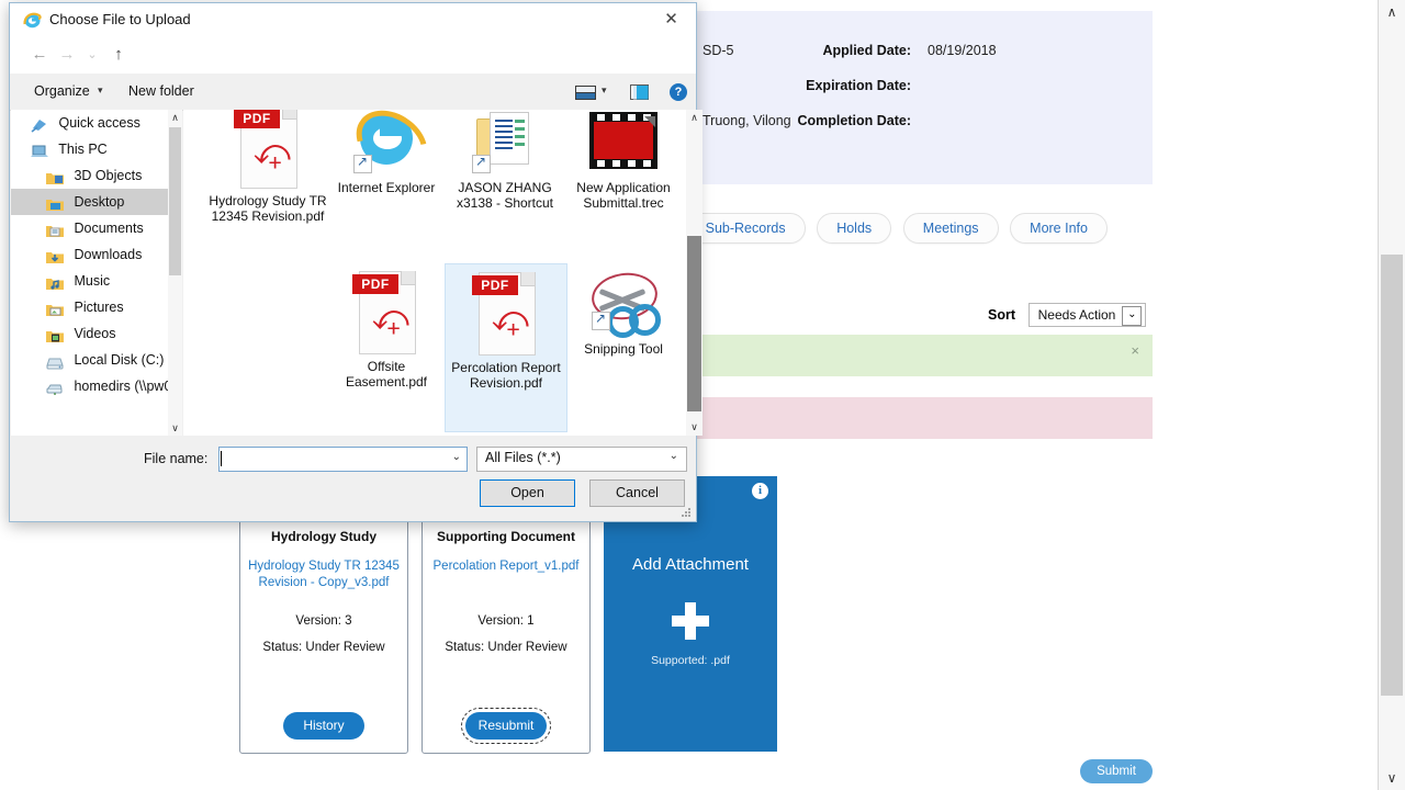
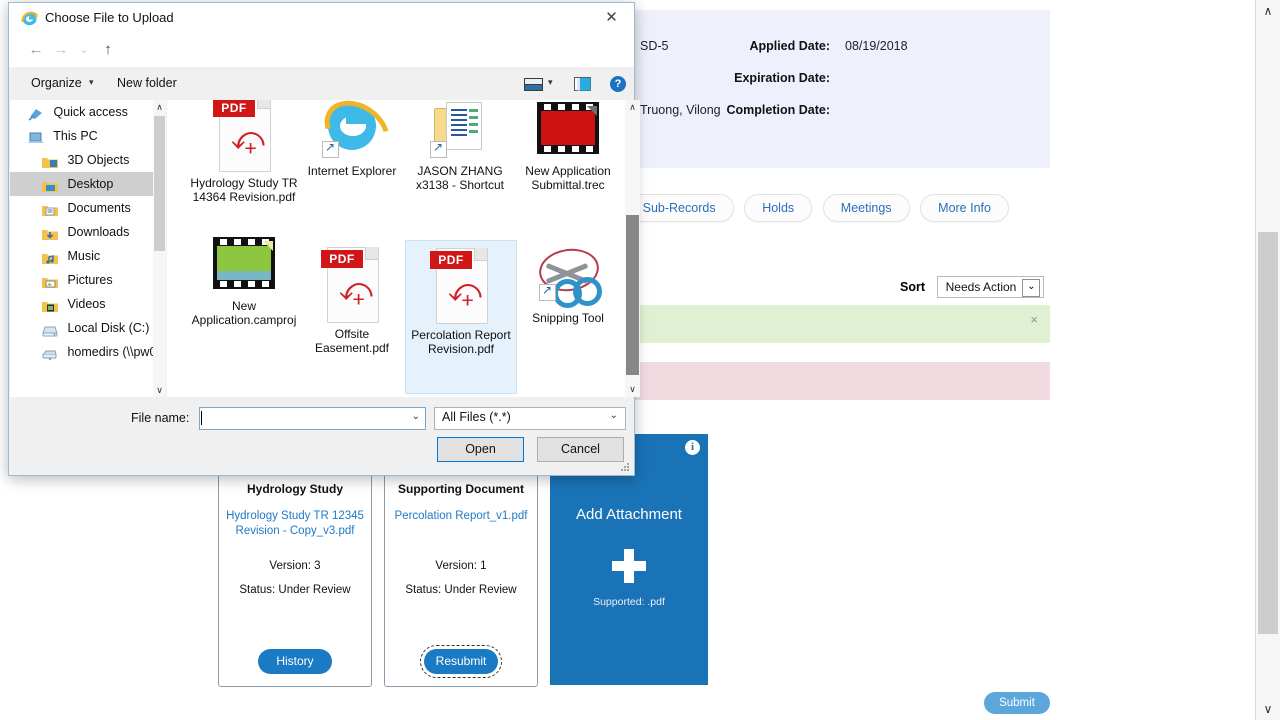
  SD-5
  Truong, Vilong
  Applied Date:
  08/19/2018
  Expiration Date:
  Completion Date:
  Sub-Records Holds Meetings More Info
  Sort Needs Action ⌄
  ×
  Hydrology Study
  Hydrology Study TR 12345 Revision - Copy_v3.pdf
  Version: 3
  Status: Under Review
  History
  Supporting Document
  Percolation Report_v1.pdf
  Version: 1
  Status: Under Review
  Resubmit
  i
  Add Attachment
  Supported: .pdf
  Submit
  ∧
  ∨
  Choose File to Upload
  ✕
  ←
  →
  ⌄
  ↑
  Organize
  ▾
  New folder
  ▾
  ?
  Quick access
  This PC
  3D Objects
  Desktop
  Documents
  Downloads
  Music
  Pictures
  Videos
  Local Disk (C:)
  homedirs (\\pw
  ∧
  ∨
  ⤽
  PDF
- Hydrology Study TR 12345 Revision.pdf
+ Hydrology Study TR 14364 Revision.pdf
  Internet Explorer
  JASON ZHANG x3138 - Shortcut
  New Application Submittal.trec
+ New Application.camproj
  ⤽
  PDF
  Offsite Easement.pdf
  ⤽
  PDF
  Percolation Report Revision.pdf
  Snipping Tool
  ∧
  ∨
  File name:
  ⌄
  All Files (*.*)
  ⌄
  Open
  Cancel
